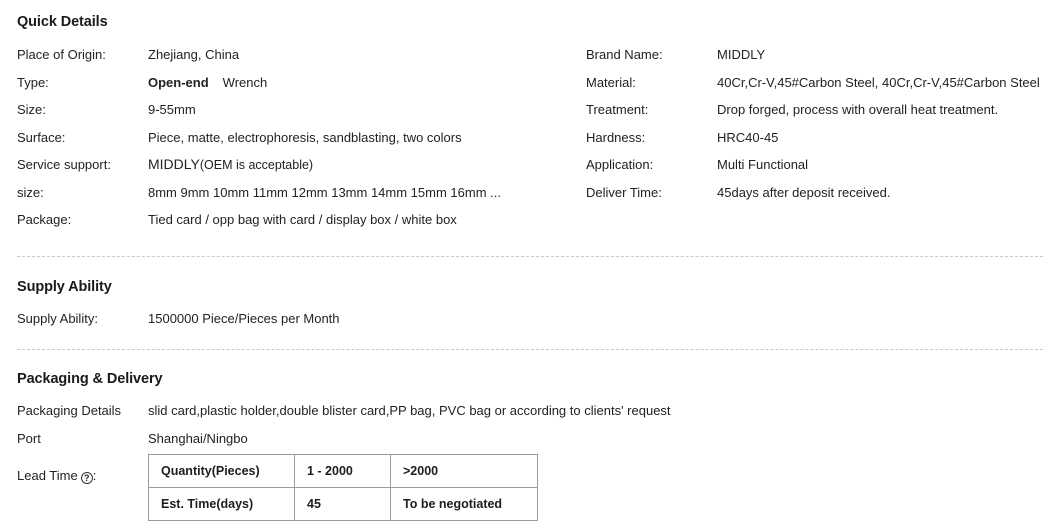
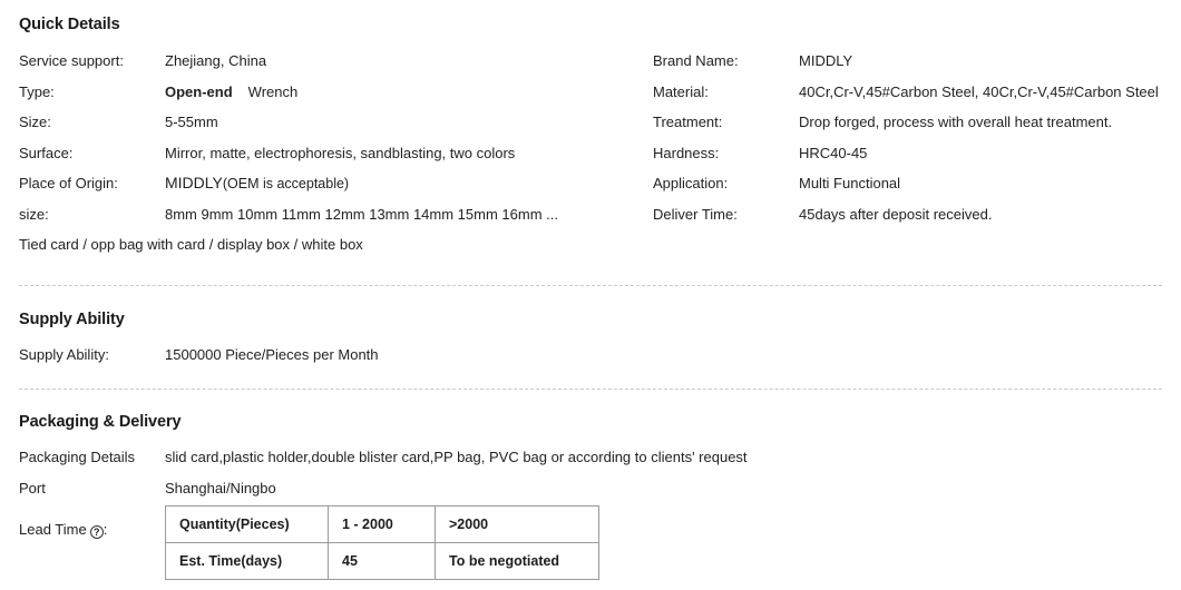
  Quick Details
- Place of Origin:
+ Service support:
  Zhejiang, China
  Type:
  Open-end Wrench
  Size:
- 9-55mm
+ 5-55mm
  Surface:
- Piece, matte, electrophoresis, sandblasting, two colors
+ Mirror, matte, electrophoresis, sandblasting, two colors
- Service support:
+ Place of Origin:
  MIDDLY(OEM is acceptable)
  size:
  8mm 9mm 10mm 11mm 12mm 13mm 14mm 15mm 16mm ...
- Package:
  Tied card / opp bag with card / display box / white box
  Brand Name:
  MIDDLY
  Material:
  40Cr,Cr-V,45#Carbon Steel, 40Cr,Cr-V,45#Carbon Steel
  Treatment:
  Drop forged, process with overall heat treatment.
  Hardness:
  HRC40-45
  Application:
  Multi Functional
  Deliver Time:
  45days after deposit received.
  Supply Ability
  Supply Ability:
  1500000 Piece/Pieces per Month
  Packaging & Delivery
  Packaging Details
  slid card,plastic holder,double blister card,PP bag, PVC bag or according to clients' request
  Port
  Shanghai/Ningbo
  Lead Time ? :
  Quantity(Pieces)	1 - 2000	>2000
  Est. Time(days)	45	To be negotiated
